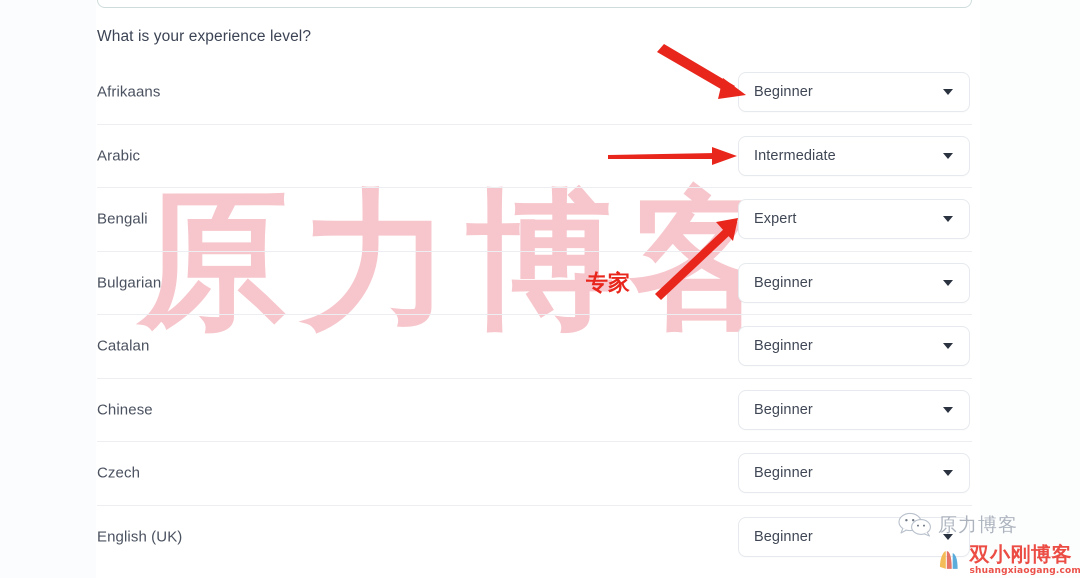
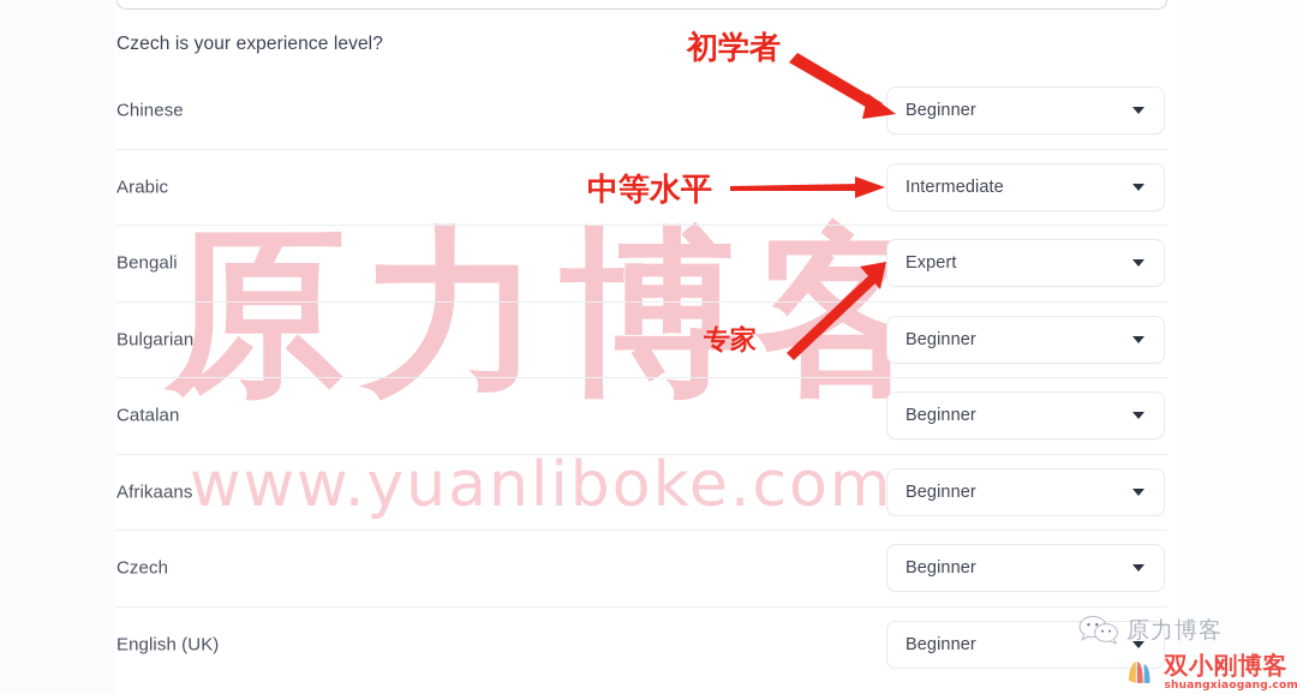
  原力博客
+ www.yuanliboke.com
- What is your experience level?
+ Czech is your experience level?
- Afrikaans
+ Chinese
  Beginner
  Arabic
  Intermediate
  Bengali
  Expert
  Bulgarian
  Beginner
  Catalan
  Beginner
- Chinese
+ Afrikaans
  Beginner
  Czech
  Beginner
  English (UK)
  Beginner
+ 初学者
+ 中等水平
  专家
  原力博客
  双小刚博客
  shuangxiaogang.com
